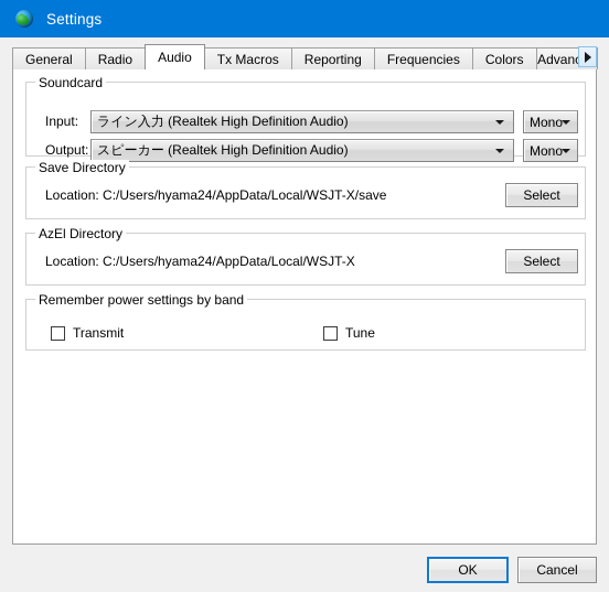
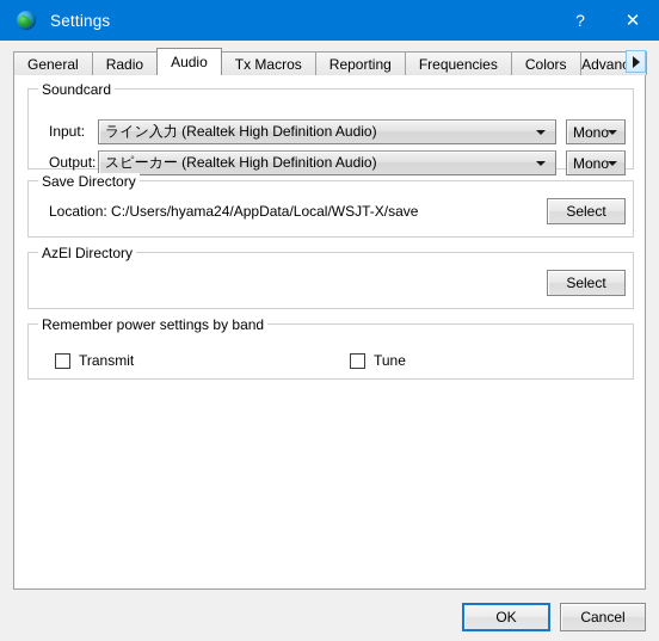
  Settings
+ ?
+ ✕
  General
  Radio
  Audio
  Tx Macros
  Reporting
  Frequencies
  Colors
  Soundcard
  Input:
  ライン入力 (Realtek High Definition Audio)
  Mono
  Output:
  スピーカー (Realtek High Definition Audio)
  Mono
  Save Directory
  Location: C:/Users/hyama24/AppData/Local/WSJT-X/save
  Select
  AzEl Directory
- Location: C:/Users/hyama24/AppData/Local/WSJT-X
  Select
  Remember power settings by band
  Transmit
  Tune
  OK
  Cancel
